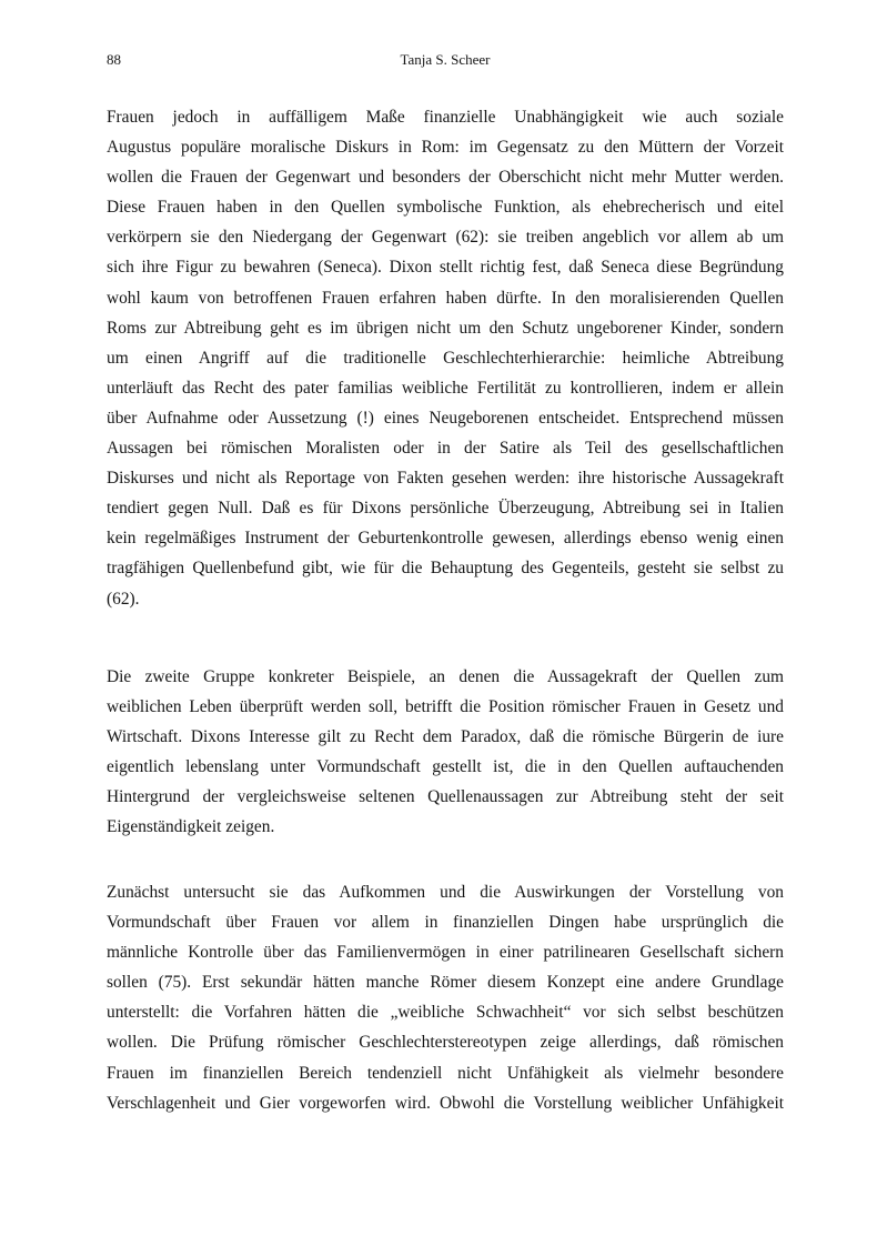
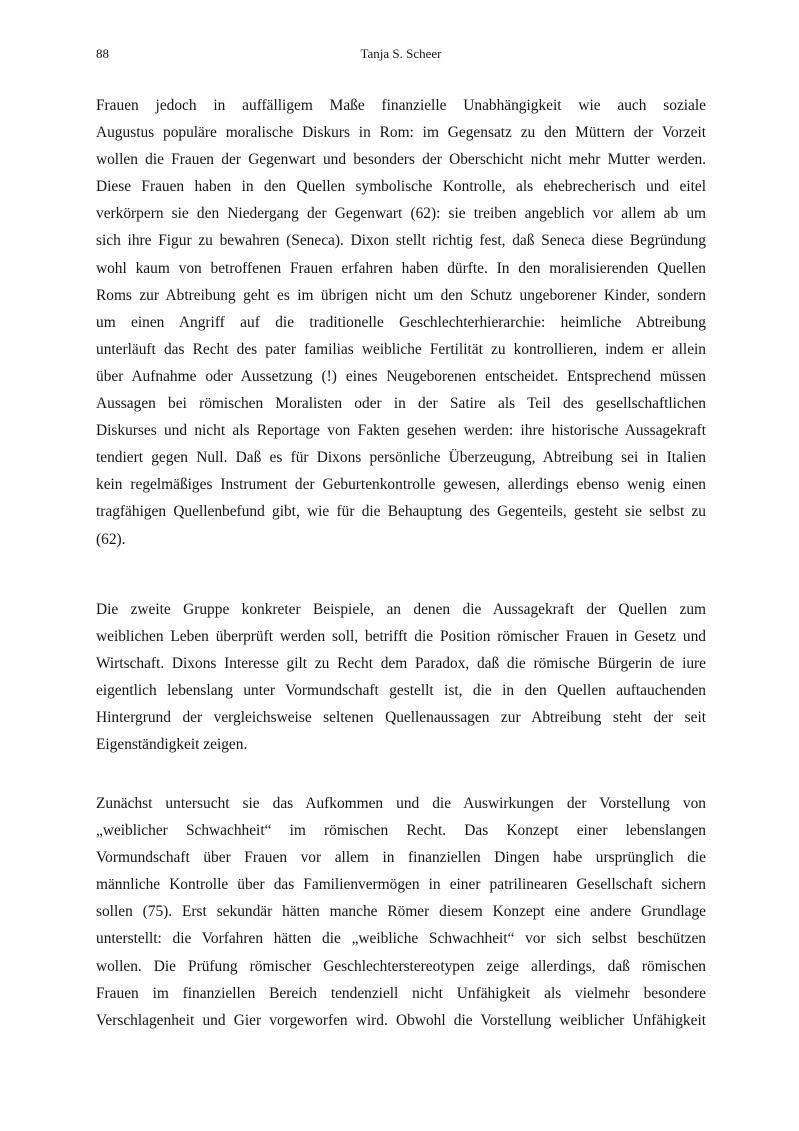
  88
  Tanja S. Scheer
  Frauen jedoch in auffälligem Maße finanzielle Unabhängigkeit wie auch soziale
  Augustus populäre moralische Diskurs in Rom: im Gegensatz zu den Müttern der Vorzeit
  wollen die Frauen der Gegenwart und besonders der Oberschicht nicht mehr Mutter werden.
- Diese Frauen haben in den Quellen symbolische Funktion, als ehebrecherisch und eitel
+ Diese Frauen haben in den Quellen symbolische Kontrolle, als ehebrecherisch und eitel
  verkörpern sie den Niedergang der Gegenwart (62): sie treiben angeblich vor allem ab um
  sich ihre Figur zu bewahren (Seneca). Dixon stellt richtig fest, daß Seneca diese Begründung
  wohl kaum von betroffenen Frauen erfahren haben dürfte. In den moralisierenden Quellen
  Roms zur Abtreibung geht es im übrigen nicht um den Schutz ungeborener Kinder, sondern
  um einen Angriff auf die traditionelle Geschlechterhierarchie: heimliche Abtreibung
  unterläuft das Recht des pater familias weibliche Fertilität zu kontrollieren, indem er allein
  über Aufnahme oder Aussetzung (!) eines Neugeborenen entscheidet. Entsprechend müssen
  Aussagen bei römischen Moralisten oder in der Satire als Teil des gesellschaftlichen
  Diskurses und nicht als Reportage von Fakten gesehen werden: ihre historische Aussagekraft
  tendiert gegen Null. Daß es für Dixons persönliche Überzeugung, Abtreibung sei in Italien
  kein regelmäßiges Instrument der Geburtenkontrolle gewesen, allerdings ebenso wenig einen
  tragfähigen Quellenbefund gibt, wie für die Behauptung des Gegenteils, gesteht sie selbst zu
  (62).
  Die zweite Gruppe konkreter Beispiele, an denen die Aussagekraft der Quellen zum
  weiblichen Leben überprüft werden soll, betrifft die Position römischer Frauen in Gesetz und
  Wirtschaft. Dixons Interesse gilt zu Recht dem Paradox, daß die römische Bürgerin de iure
  eigentlich lebenslang unter Vormundschaft gestellt ist, die in den Quellen auftauchenden
  Hintergrund der vergleichsweise seltenen Quellenaussagen zur Abtreibung steht der seit
  Eigenständigkeit zeigen.
  Zunächst untersucht sie das Aufkommen und die Auswirkungen der Vorstellung von
+ „weiblicher Schwachheit“ im römischen Recht. Das Konzept einer lebenslangen
  Vormundschaft über Frauen vor allem in finanziellen Dingen habe ursprünglich die
  männliche Kontrolle über das Familienvermögen in einer patrilinearen Gesellschaft sichern
  sollen (75). Erst sekundär hätten manche Römer diesem Konzept eine andere Grundlage
  unterstellt: die Vorfahren hätten die „weibliche Schwachheit“ vor sich selbst beschützen
  wollen. Die Prüfung römischer Geschlechterstereotypen zeige allerdings, daß römischen
  Frauen im finanziellen Bereich tendenziell nicht Unfähigkeit als vielmehr besondere
  Verschlagenheit und Gier vorgeworfen wird. Obwohl die Vorstellung weiblicher Unfähigkeit
